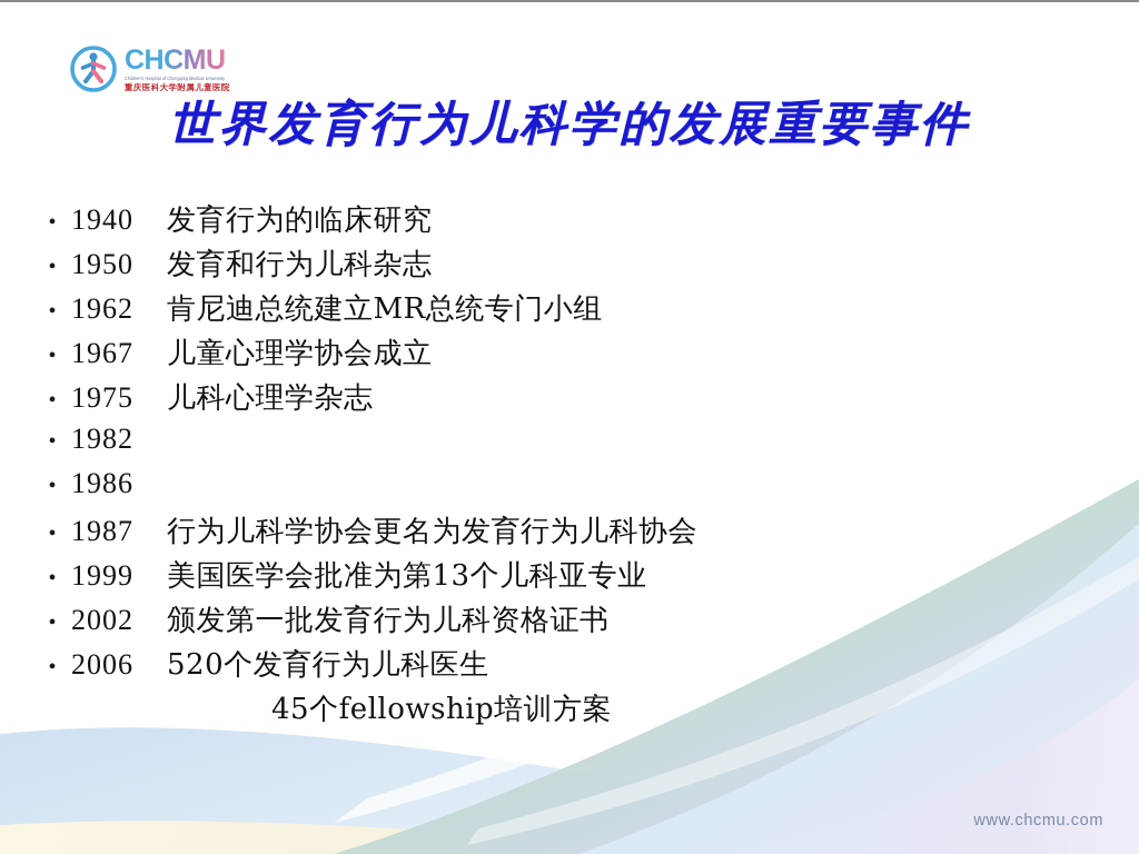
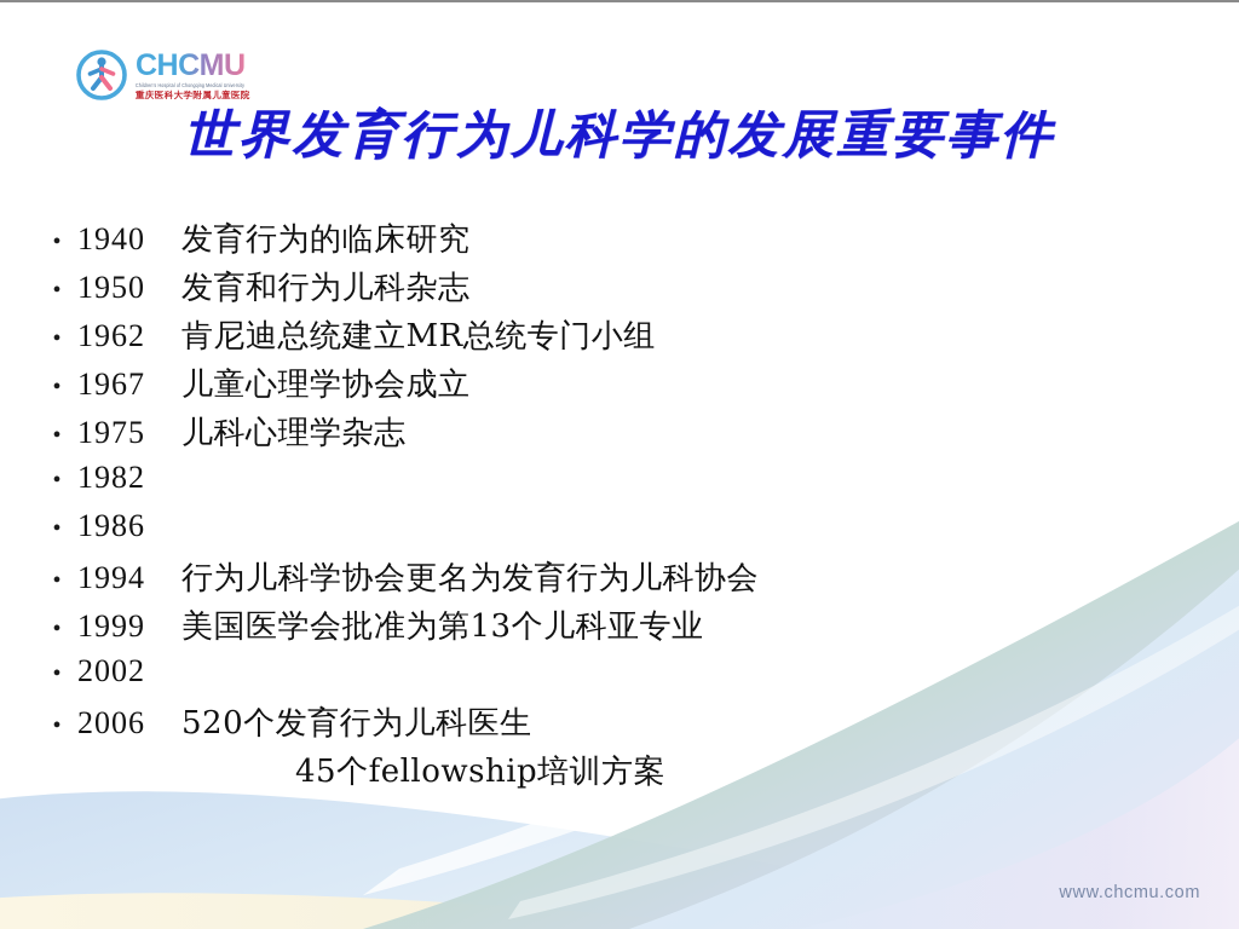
  CHCMU
  重庆医科大学附属儿童医院
  世界发育行为儿科学的发展重要事件
  •
  1940
  发育行为的临床研究
  •
  1950
  发育和行为儿科杂志
  •
  1962
  肯尼迪总统建立MR总统专门小组
  •
  1967
  儿童心理学协会成立
  •
  1975
  儿科心理学杂志
  •
  1982
  •
  1986
  •
- 1987
+ 1994
  行为儿科学协会更名为发育行为儿科协会
  •
  1999
  美国医学会批准为第13个儿科亚专业
  •
  2002
- 颁发第一批发育行为儿科资格证书
  •
  2006
  520个发育行为儿科医生
  45个fellowship培训方案
  www.chcmu.com
